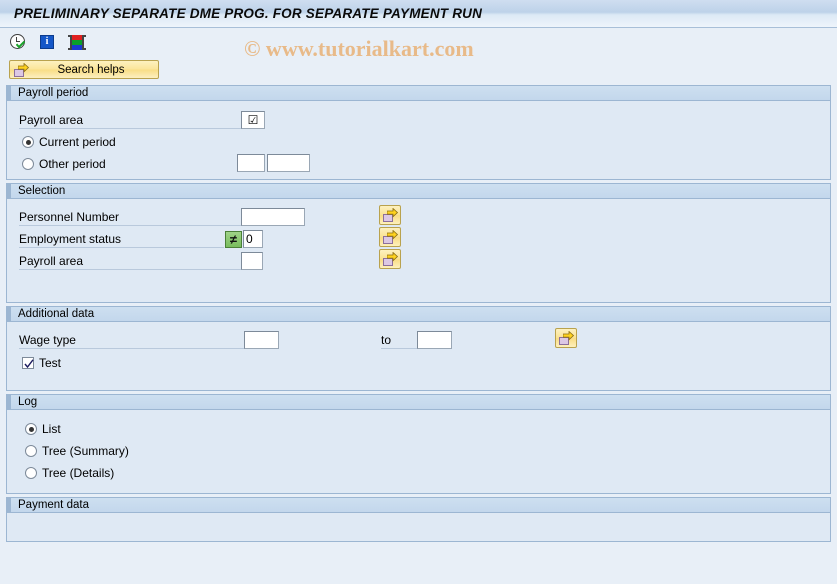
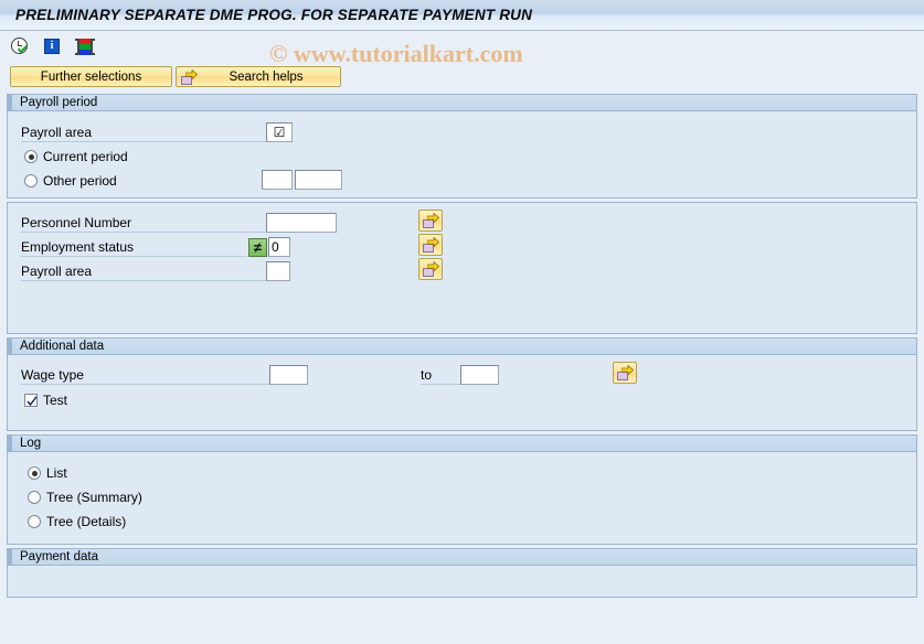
  PRELIMINARY SEPARATE DME PROG. FOR SEPARATE PAYMENT RUN
  i
  © www.tutorialkart.com
+ Further selections
  Search helps
  Payroll period
  Payroll area
  ☑
  Current period
  Other period
- Selection
  Personnel Number
  Employment status
  ≠
  0
  Payroll area
  Additional data
  Wage type
  to
  Test
  Log
  List
  Tree (Summary)
  Tree (Details)
  Payment data
